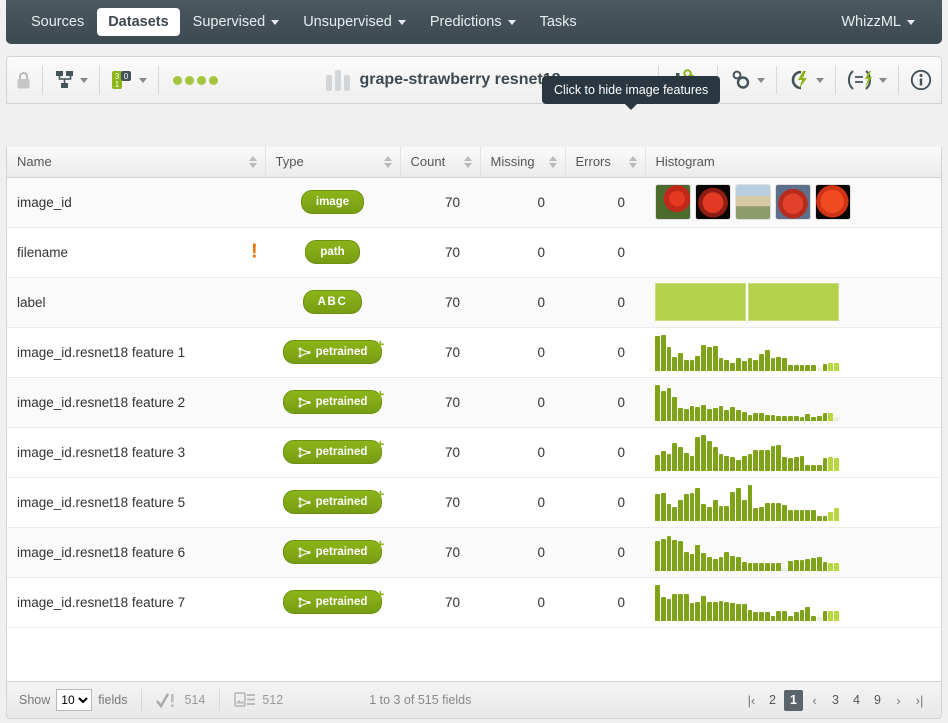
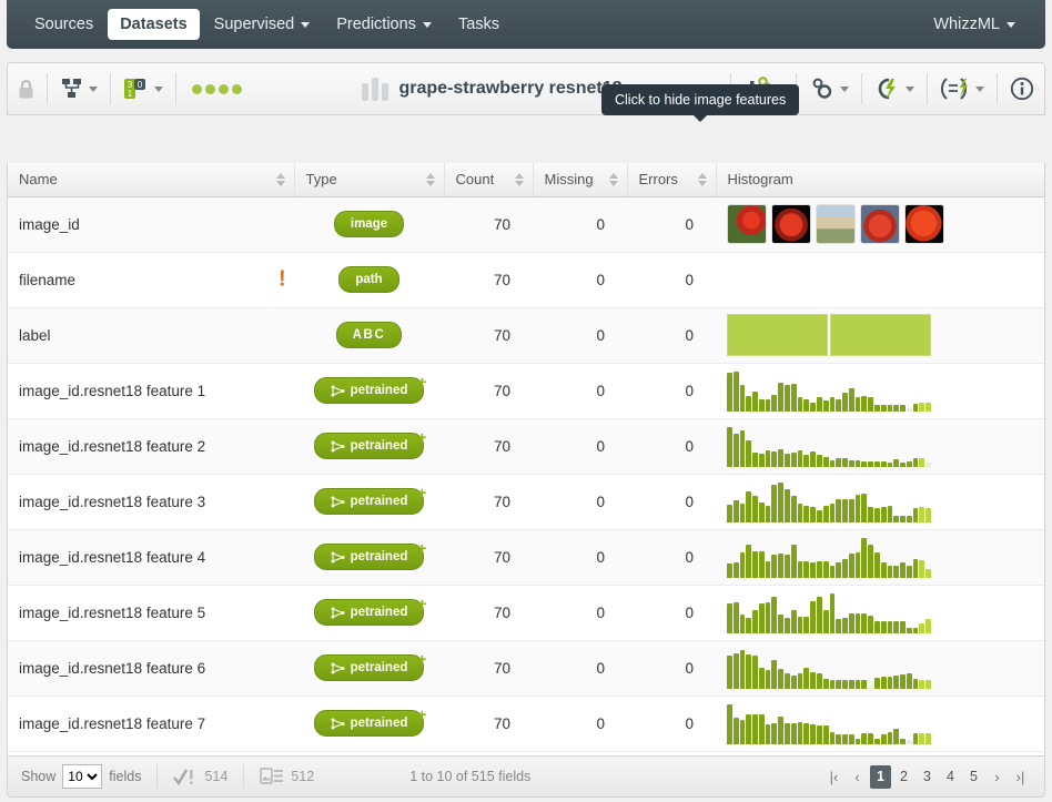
  Sources
  Datasets
  Supervised
- Unsupervised
  Predictions
  Tasks
  WhizzML
  3
  0
  1
  grape-strawberry resnet
  Click to hide image features
  Name	Type	Count	Missing	Errors	Histogram
  image_id	image	70	0	0
  filename	! path	70	0	0
  label	ABC	70	0	0
  image_id.resnet18 feature 1	+petrained	70	0	0
  image_id.resnet18 feature 2	+petrained	70	0	0
  image_id.resnet18 feature 3	+petrained	70	0	0
+ image_id.resnet18 feature 4	+petrained	70	0	0
  image_id.resnet18 feature 5	+petrained	70	0	0
  image_id.resnet18 feature 6	+petrained	70	0	0
  image_id.resnet18 feature 7	+petrained	70	0	0
  Show
  10
  fields
  514
  512
- 1 to 3 of 515 fields
+ 1 to 10 of 515 fields
  |‹
- 2
+ ‹
  1
- ‹
+ 2
  3
  4
- 9
+ 5
  ›
  ›|
